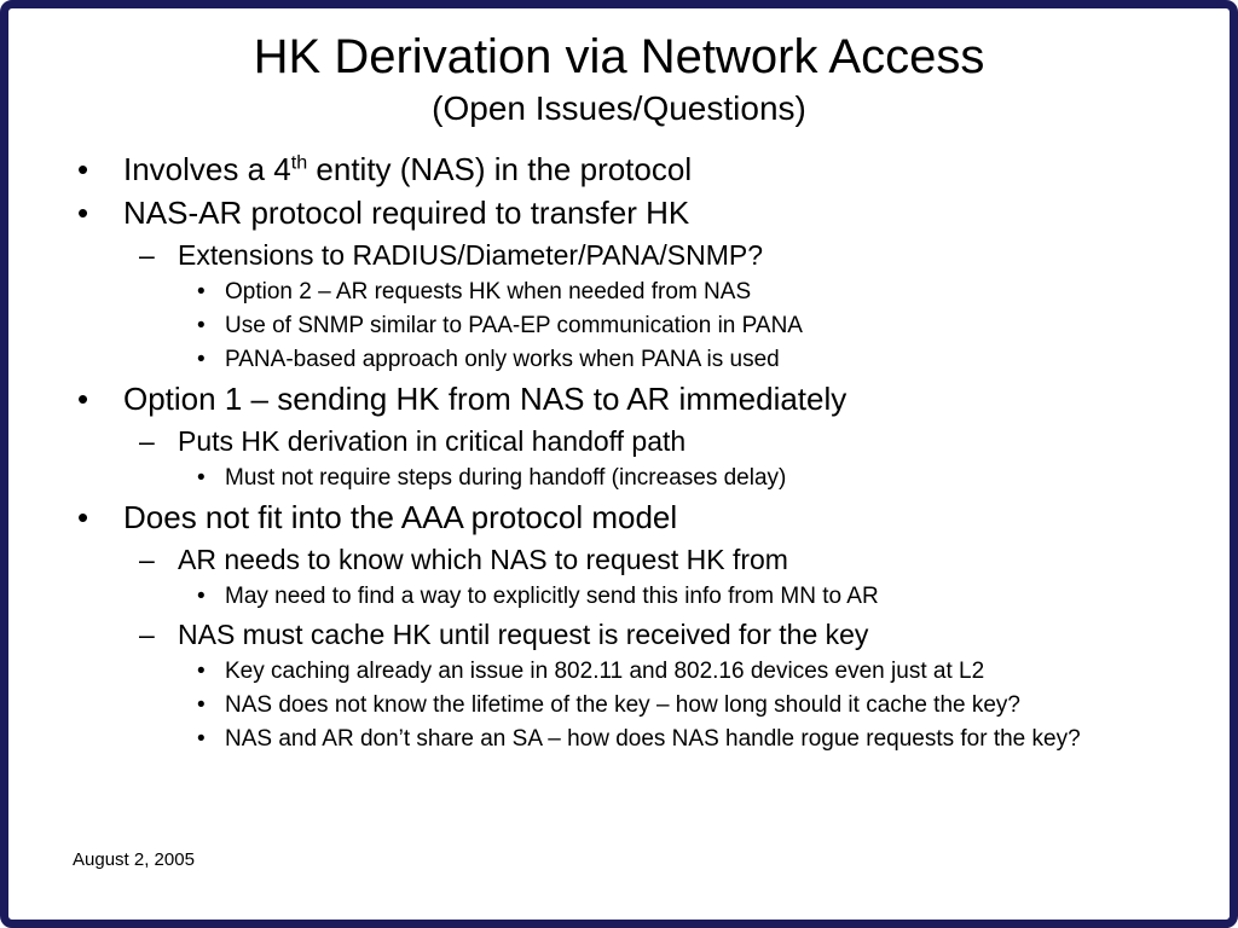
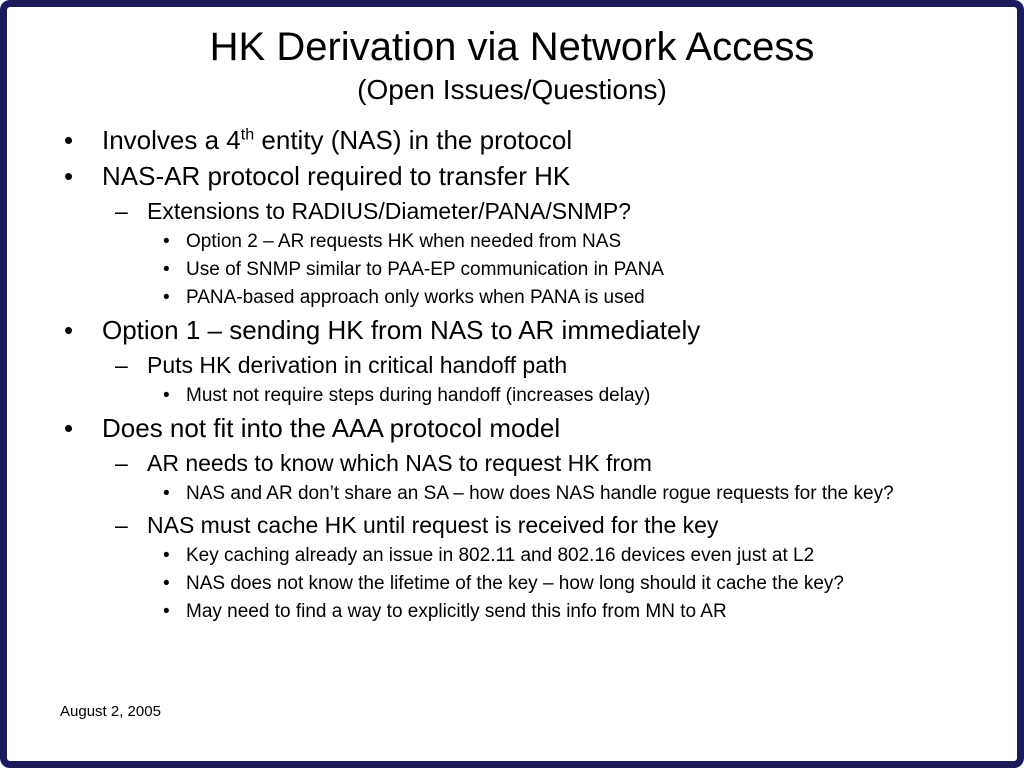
  HK Derivation via Network Access
  (Open Issues/Questions)
  •
  Involves a 4th entity (NAS) in the protocol
  •
  NAS-AR protocol required to transfer HK
  –
  Extensions to RADIUS/Diameter/PANA/SNMP?
  •
  Option 2 – AR requests HK when needed from NAS
  •
  Use of SNMP similar to PAA-EP communication in PANA
  •
  PANA-based approach only works when PANA is used
  •
  Option 1 – sending HK from NAS to AR immediately
  –
  Puts HK derivation in critical handoff path
  •
  Must not require steps during handoff (increases delay)
  •
  Does not fit into the AAA protocol model
  –
  AR needs to know which NAS to request HK from
  •
- May need to find a way to explicitly send this info from MN to AR
+ NAS and AR don’t share an SA – how does NAS handle rogue requests for the key?
  –
  NAS must cache HK until request is received for the key
  •
  Key caching already an issue in 802.11 and 802.16 devices even just at L2
  •
  NAS does not know the lifetime of the key – how long should it cache the key?
  •
- NAS and AR don’t share an SA – how does NAS handle rogue requests for the key?
+ May need to find a way to explicitly send this info from MN to AR
  August 2, 2005
